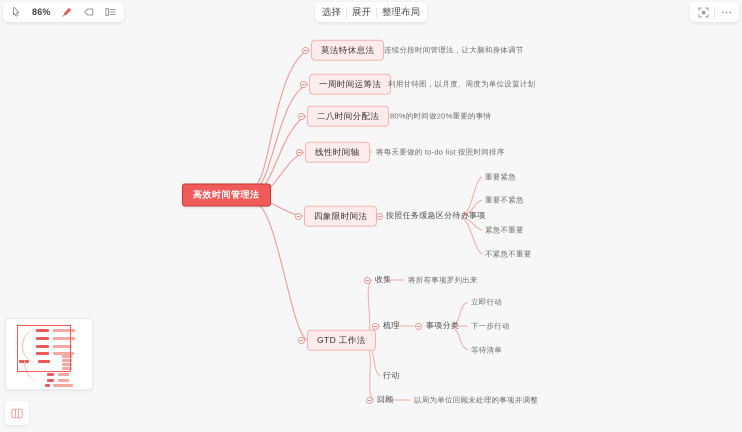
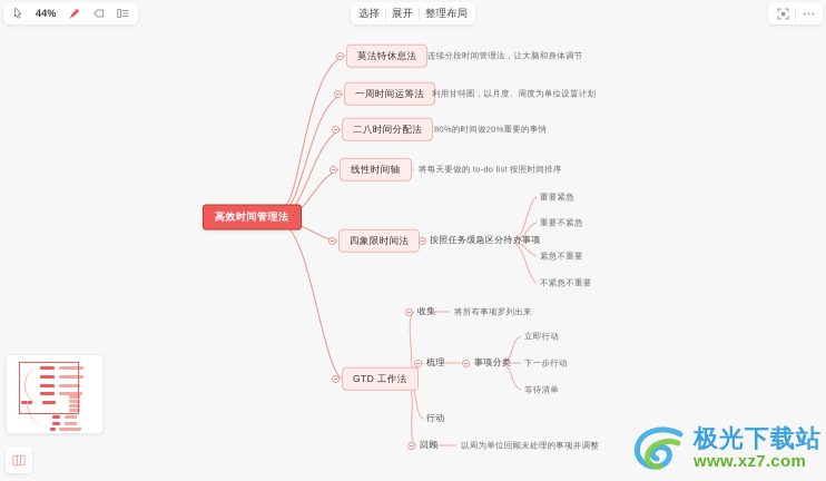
- 86%
+ 44%
  选择
  展开
  整理布局
  高效时间管理法
  莫法特休息法
  连续分段时间管理法，让大脑和身体调节
  一周时间运筹法
  利用甘特图，以月度、周度为单位设置计划
  二八时间分配法
  80%的时间做20%重要的事情
  线性时间轴
  将每天要做的 to-do list 按照时间排序
  四象限时间法
  按照任务缓急区分待办事项
  重要紧急
  重要不紧急
  紧急不重要
  不紧急不重要
  GTD 工作法
  收集
  将所有事项罗列出来
  梳理
  事项分类
  立即行动
  下一步行动
  等待清单
  行动
  回顾
  以周为单位回顾未处理的事项并调整
+ 极光下载站
+ www.xz7.com
